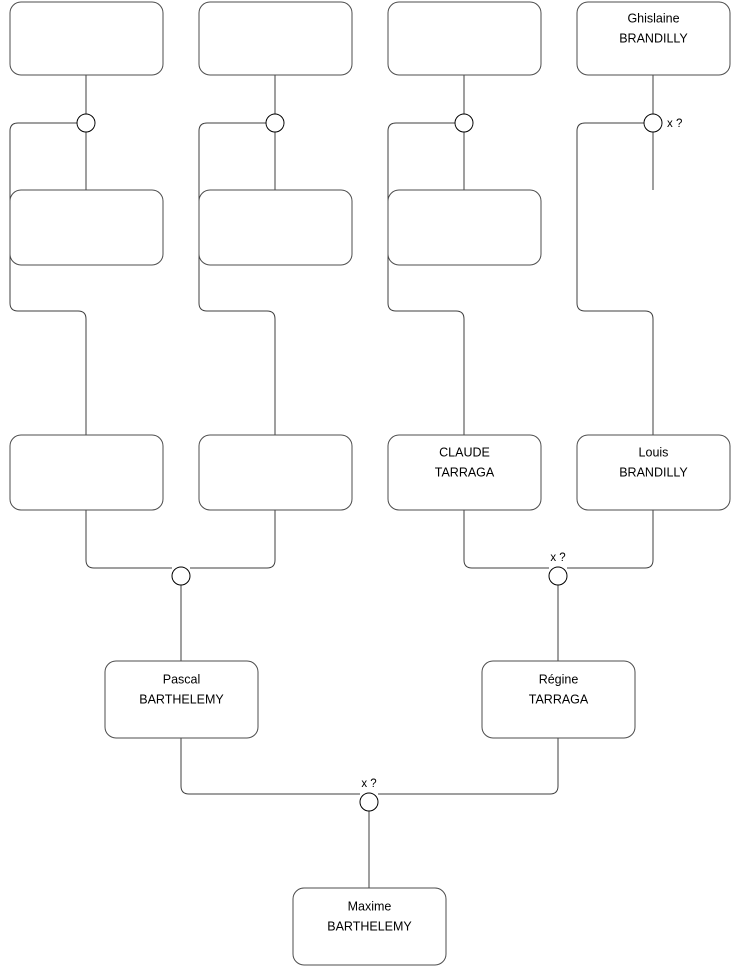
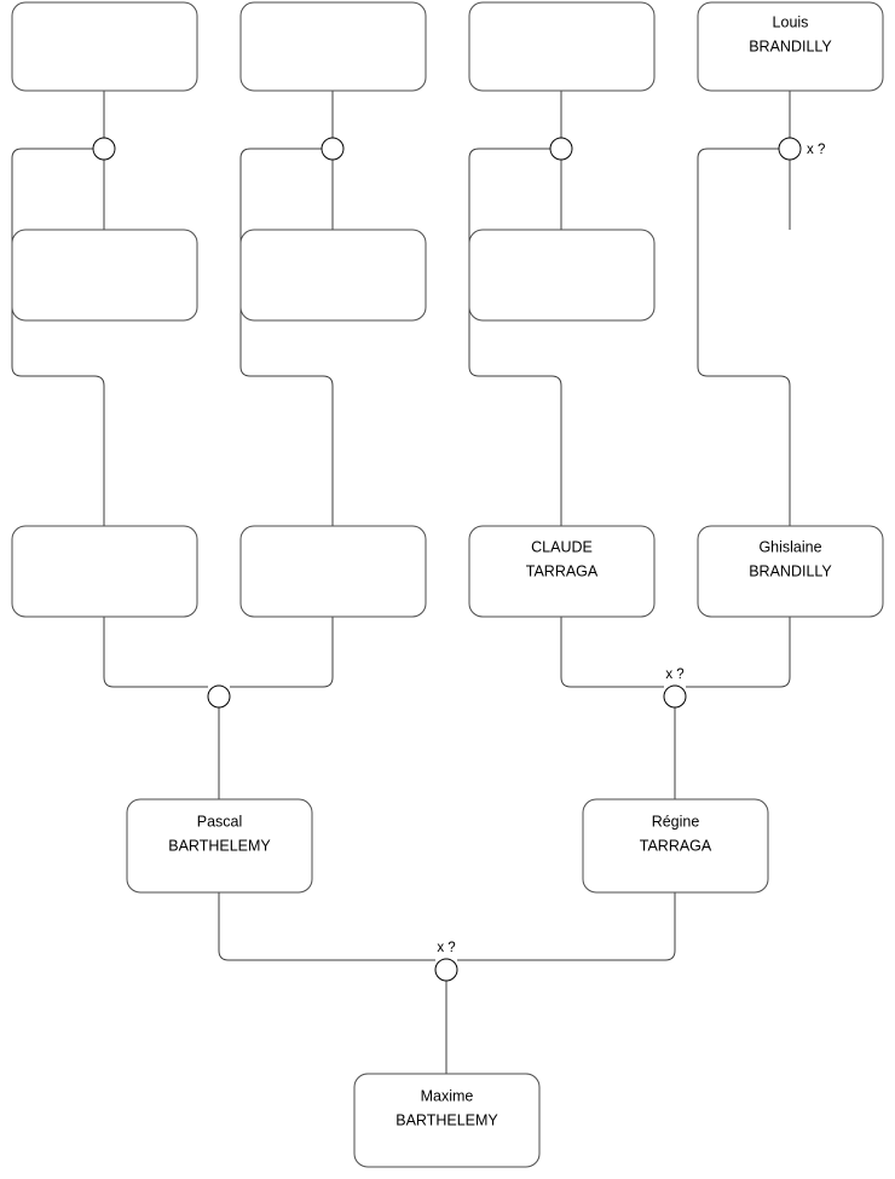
- Ghislaine
+ Louis
  BRANDILLY
  CLAUDE
  TARRAGA
- Louis
+ Ghislaine
  BRANDILLY
  Pascal
  BARTHELEMY
  Régine
  TARRAGA
  Maxime
  BARTHELEMY
  x ?
  x ?
  x ?
